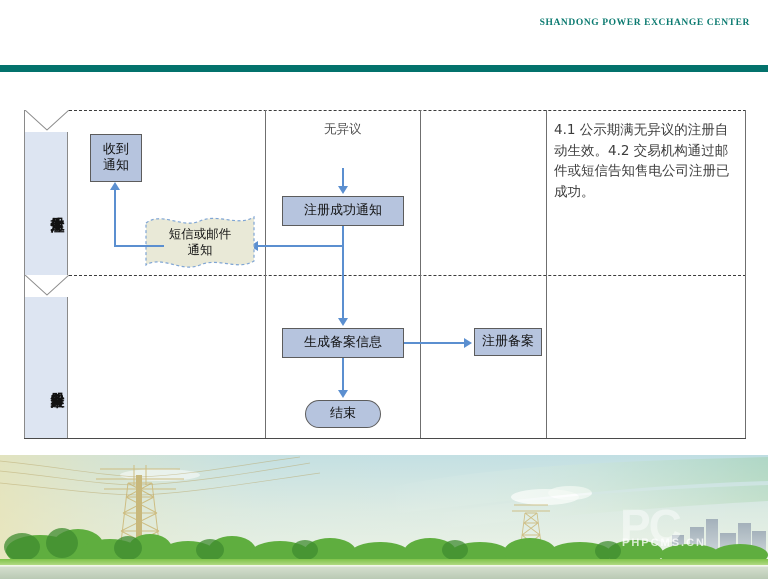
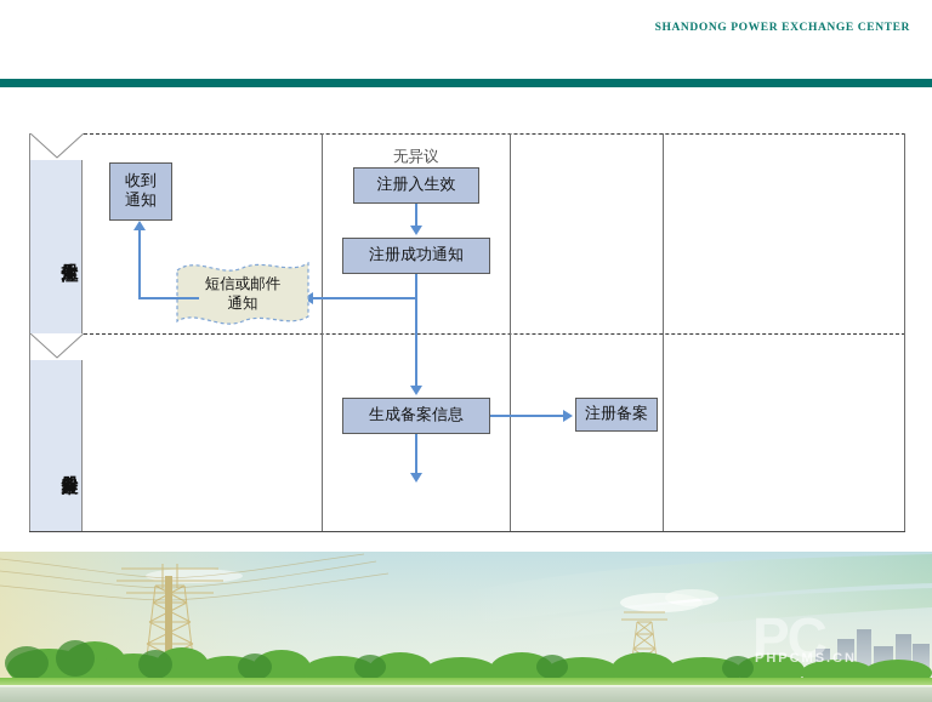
  SHANDONG POWER EXCHANGE CENTER
  无异议
+ 注册入生效
  注册成功通知
  短信或邮件
  通知
  收到
  通知
  生成备案信息
  注册备案
- 结束
- 4.1 公示期满无异议的注册自动生效。4.2 交易机构通过邮件或短信告知售电公司注册已成功。
  PC
  PHPCMS.CN
